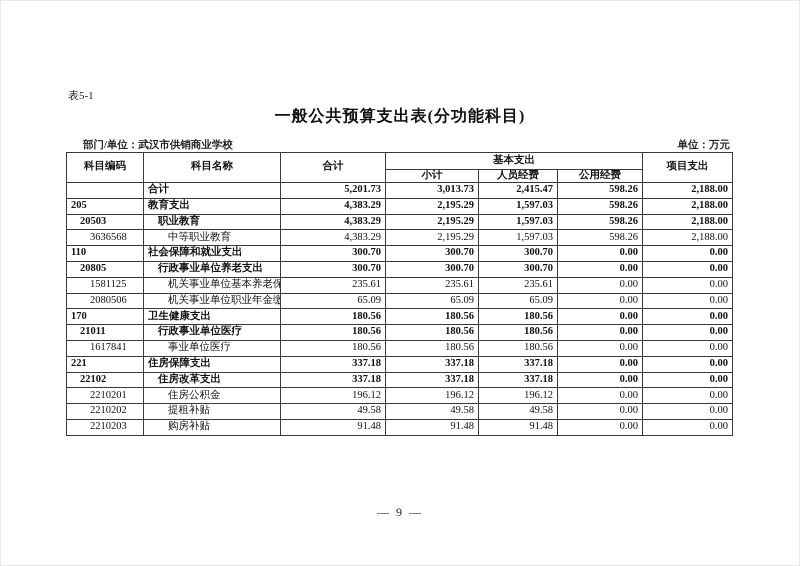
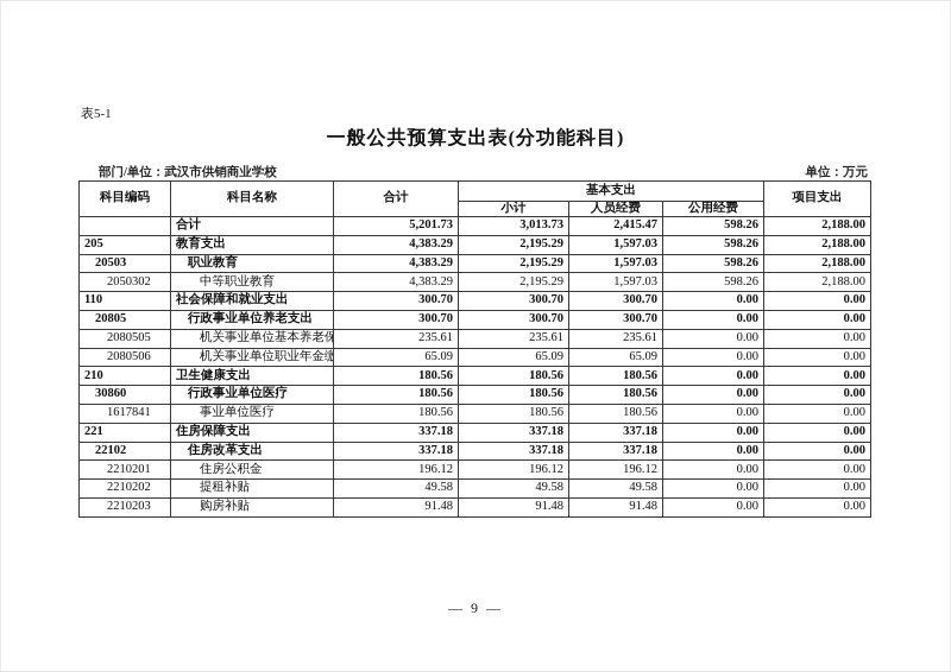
  表5-1
  一般公共预算支出表(分功能科目)
  部门/单位：武汉市供销商业学校
  单位：万元
  科目编码	科目名称	合计	基本支出	项目支出
  小计	人员经费	公用经费
  	合计	5,201.73	3,013.73	2,415.47	598.26	2,188.00
  205	教育支出	4,383.29	2,195.29	1,597.03	598.26	2,188.00
  20503	职业教育	4,383.29	2,195.29	1,597.03	598.26	2,188.00
- 3636568	中等职业教育	4,383.29	2,195.29	1,597.03	598.26	2,188.00
+ 2050302	中等职业教育	4,383.29	2,195.29	1,597.03	598.26	2,188.00
  110	社会保障和就业支出	300.70	300.70	300.70	0.00	0.00
  20805	行政事业单位养老支出	300.70	300.70	300.70	0.00	0.00
- 1581125	机关事业单位基本养老保	235.61	235.61	235.61	0.00	0.00
+ 2080505	机关事业单位基本养老保	235.61	235.61	235.61	0.00	0.00
  2080506	机关事业单位职业年金缴	65.09	65.09	65.09	0.00	0.00
- 170	卫生健康支出	180.56	180.56	180.56	0.00	0.00
+ 210	卫生健康支出	180.56	180.56	180.56	0.00	0.00
- 21011	行政事业单位医疗	180.56	180.56	180.56	0.00	0.00
+ 30860	行政事业单位医疗	180.56	180.56	180.56	0.00	0.00
  1617841	事业单位医疗	180.56	180.56	180.56	0.00	0.00
  221	住房保障支出	337.18	337.18	337.18	0.00	0.00
  22102	住房改革支出	337.18	337.18	337.18	0.00	0.00
  2210201	住房公积金	196.12	196.12	196.12	0.00	0.00
  2210202	提租补贴	49.58	49.58	49.58	0.00	0.00
  2210203	购房补贴	91.48	91.48	91.48	0.00	0.00
  — 9 —
